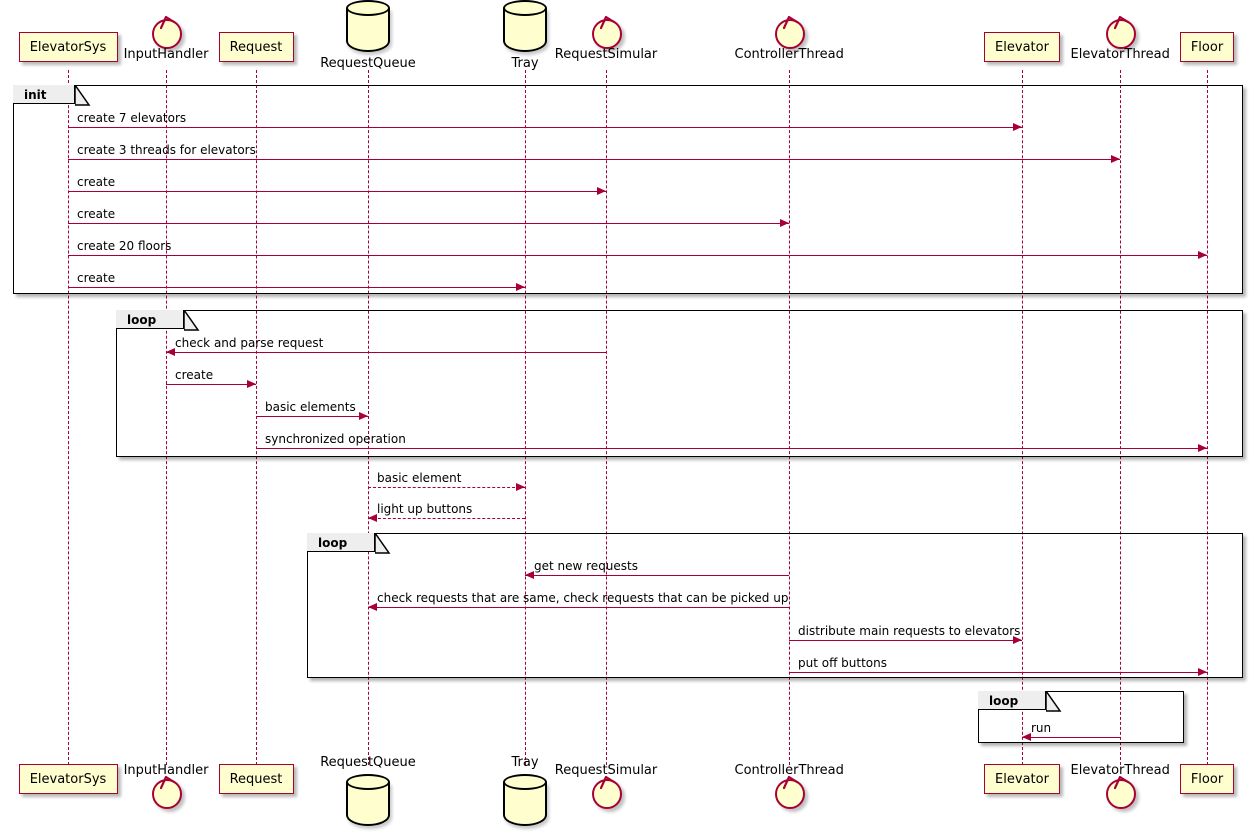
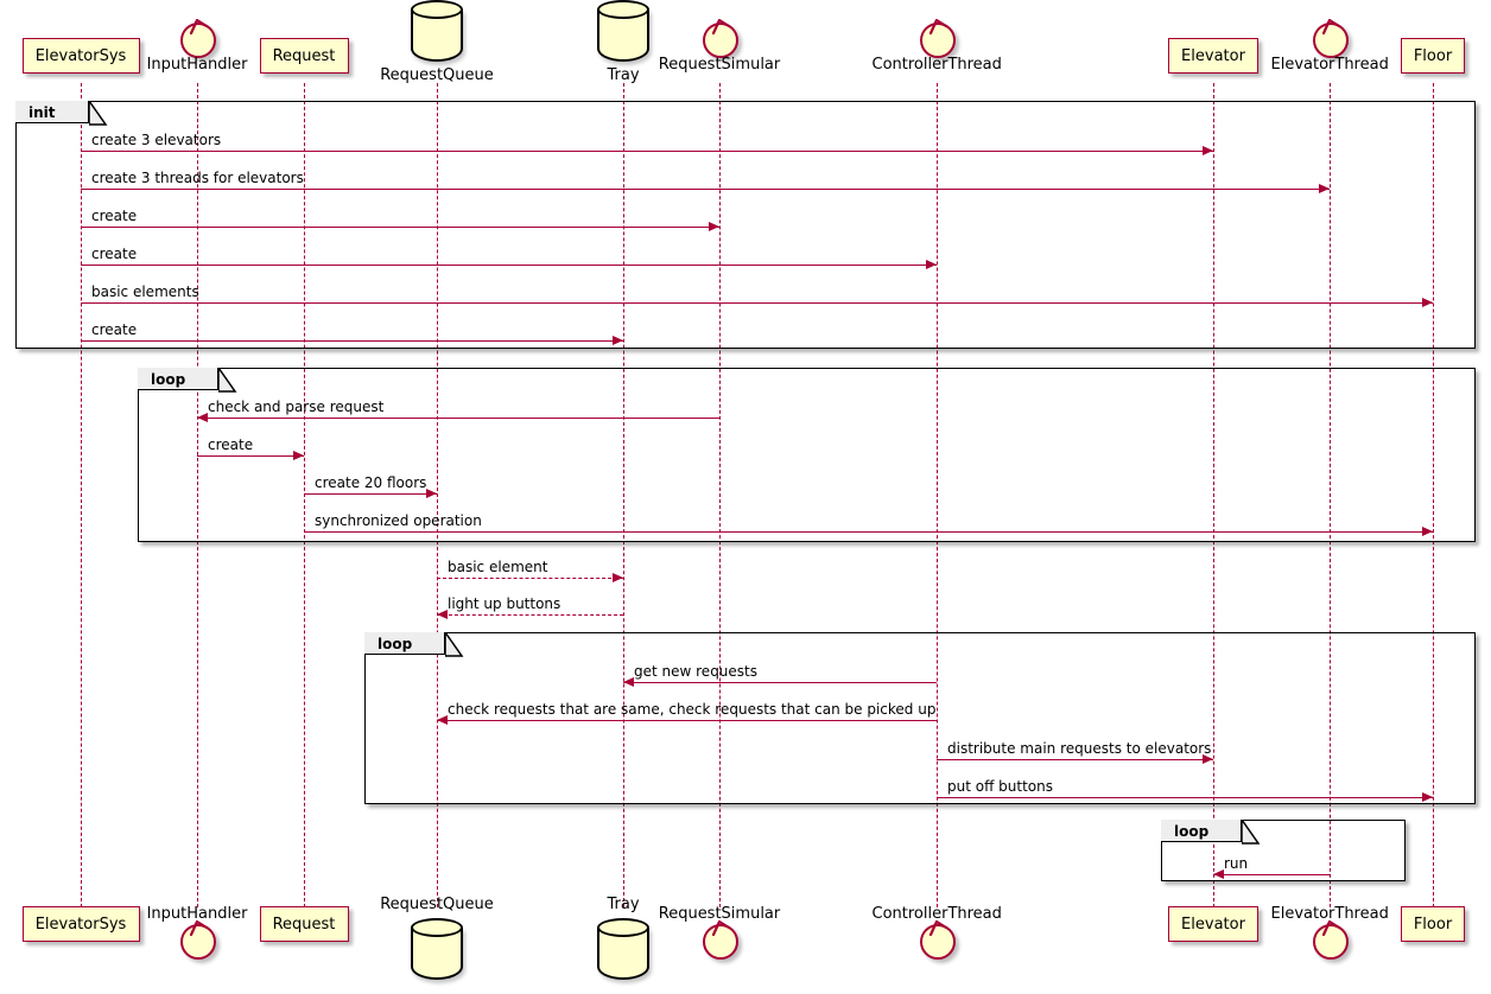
  ElevatorSys
  ElevatorSys
  InputHandler
  InputHandler
  Request
  Request
  RequestQueue
  RequestQueue
  Tray
  Tray
  RequestSimular
  RequestSimular
  ControllerThread
  ControllerThread
  Elevator
  Elevator
  ElevatorThread
  ElevatorThread
  Floor
  Floor
  init
  loop
  loop
  loop
- create 7 elevators
+ create 3 elevators
  create 3 threads for elevators
  create
  create
- create 20 floors
+ basic elements
  create
  check and parse request
  create
- basic elements
+ create 20 floors
  synchronized operation
  basic element
  light up buttons
  get new requests
  check requests that are same, check requests that can be picked up
  distribute main requests to elevators
  put off buttons
  run
